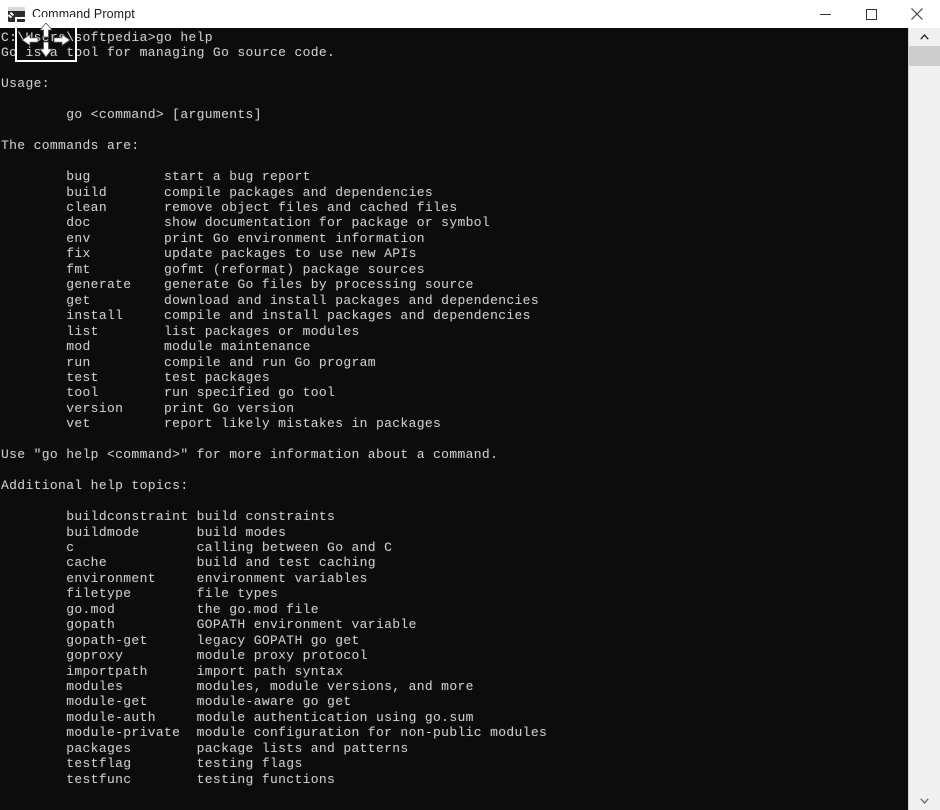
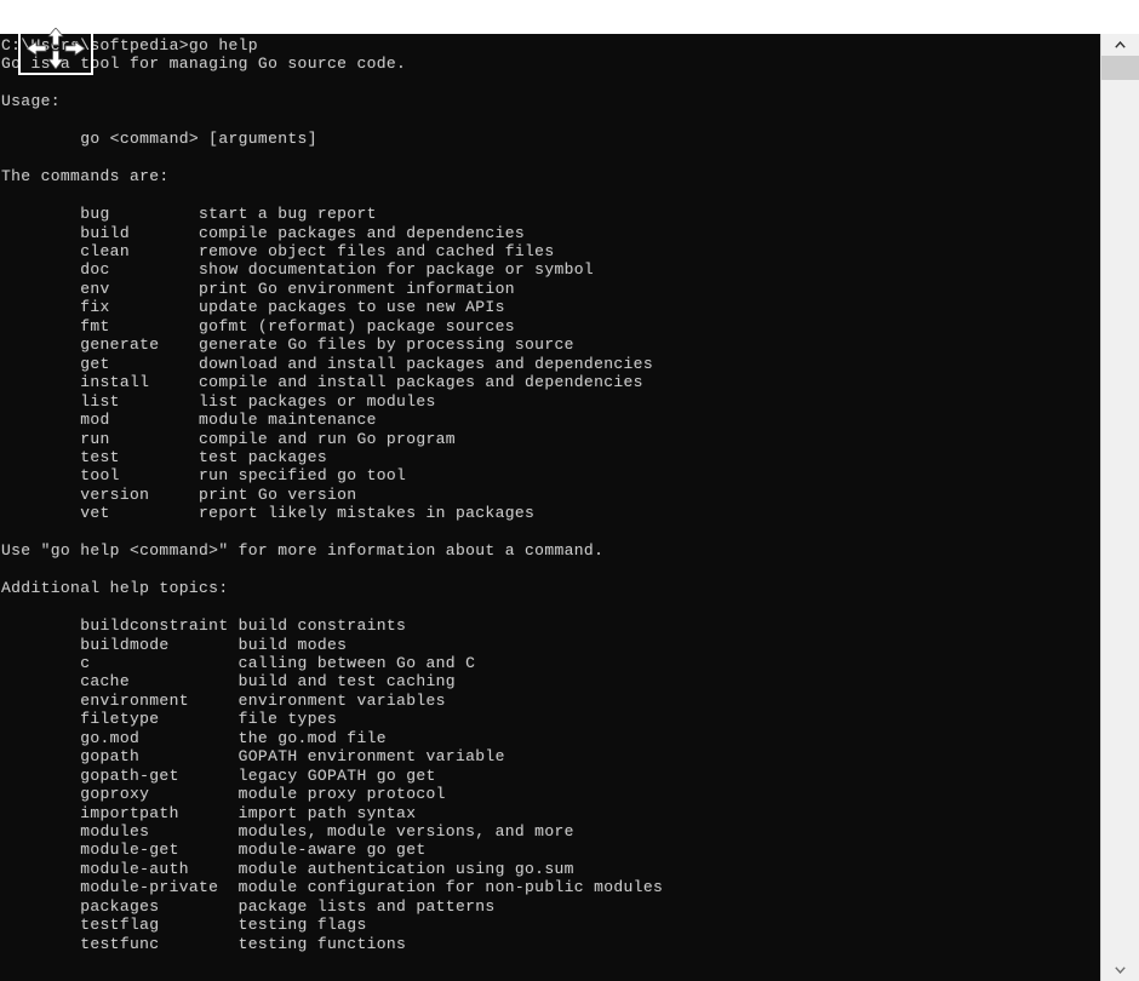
- Command Prompt
  C:\e\softpedia>go help
  Go is a tool for managing Go source code.
  Usage:
  go <command> [arguments]
  The commands are:
  bug start a bug report
  build compile packages and dependencies
  clean remove object files and cached files
  doc show documentation for package or symbol
  env print Go environment information
  fix update packages to use new APIs
  fmt gofmt (reformat) package sources
  generate generate Go files by processing source
  get download and install packages and dependencies
  install compile and install packages and dependencies
  list list packages or modules
  mod module maintenance
  run compile and run Go program
  test test packages
  tool run specified go tool
  version print Go version
  vet report likely mistakes in packages
  Use "go help <command>" for more information about a command.
  Additional help topics:
  buildconstraint build constraints
  buildmode build modes
  c calling between Go and C
  cache build and test caching
  environment environment variables
  filetype file types
  go.mod the go.mod file
  gopath GOPATH environment variable
  gopath-get legacy GOPATH go get
  goproxy module proxy protocol
  importpath import path syntax
  modules modules, module versions, and more
  module-get module-aware go get
  module-auth module authentication using go.sum
  module-private module configuration for non-public modules
  packages package lists and patterns
  testflag testing flags
  testfunc testing functions
